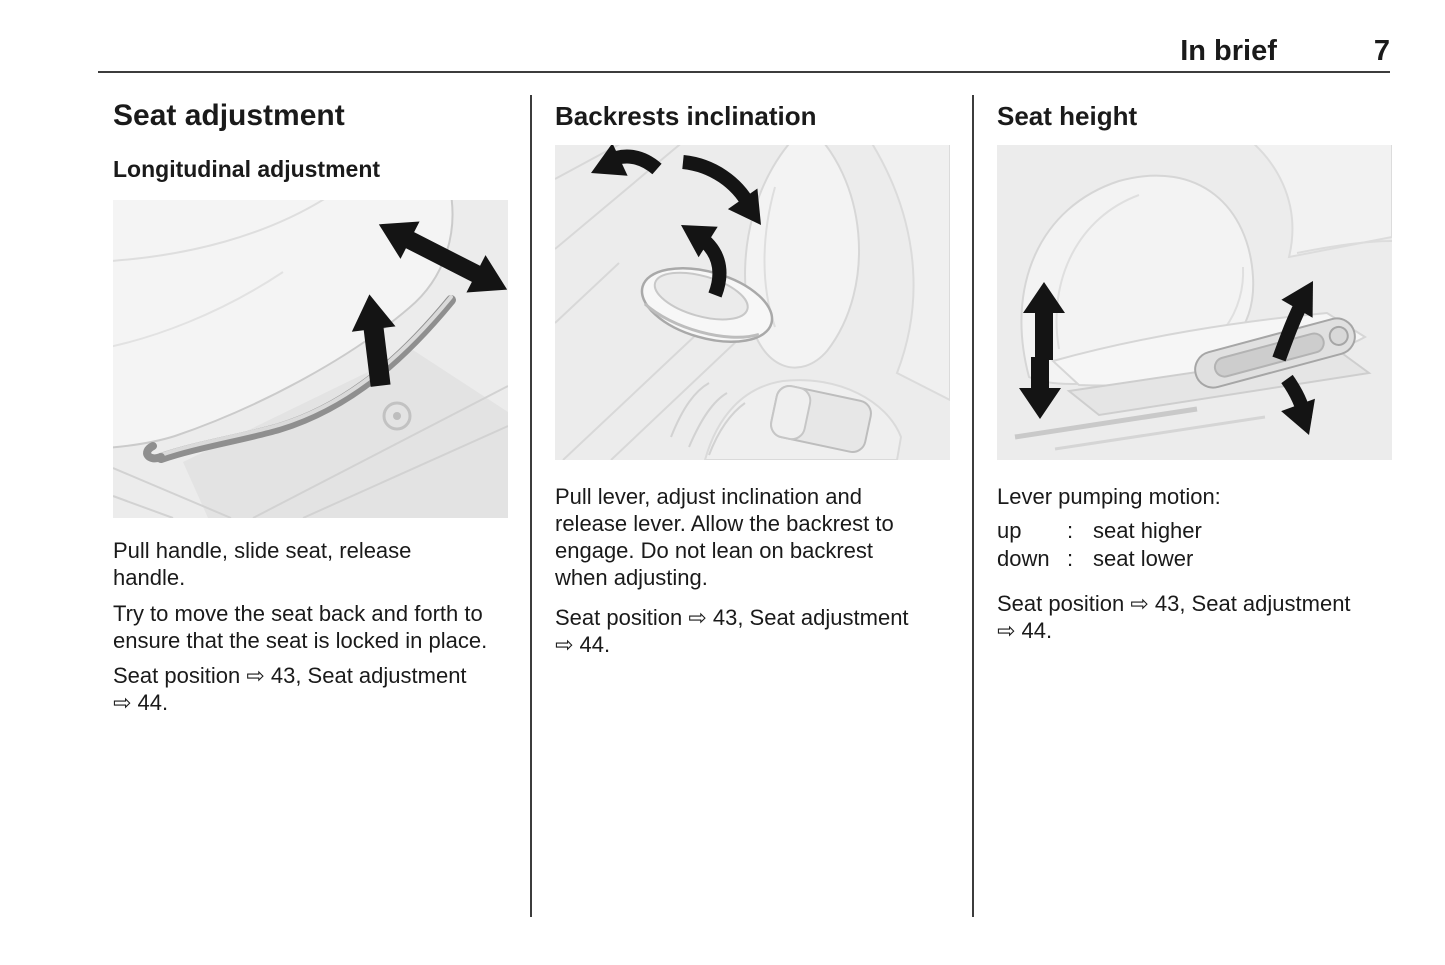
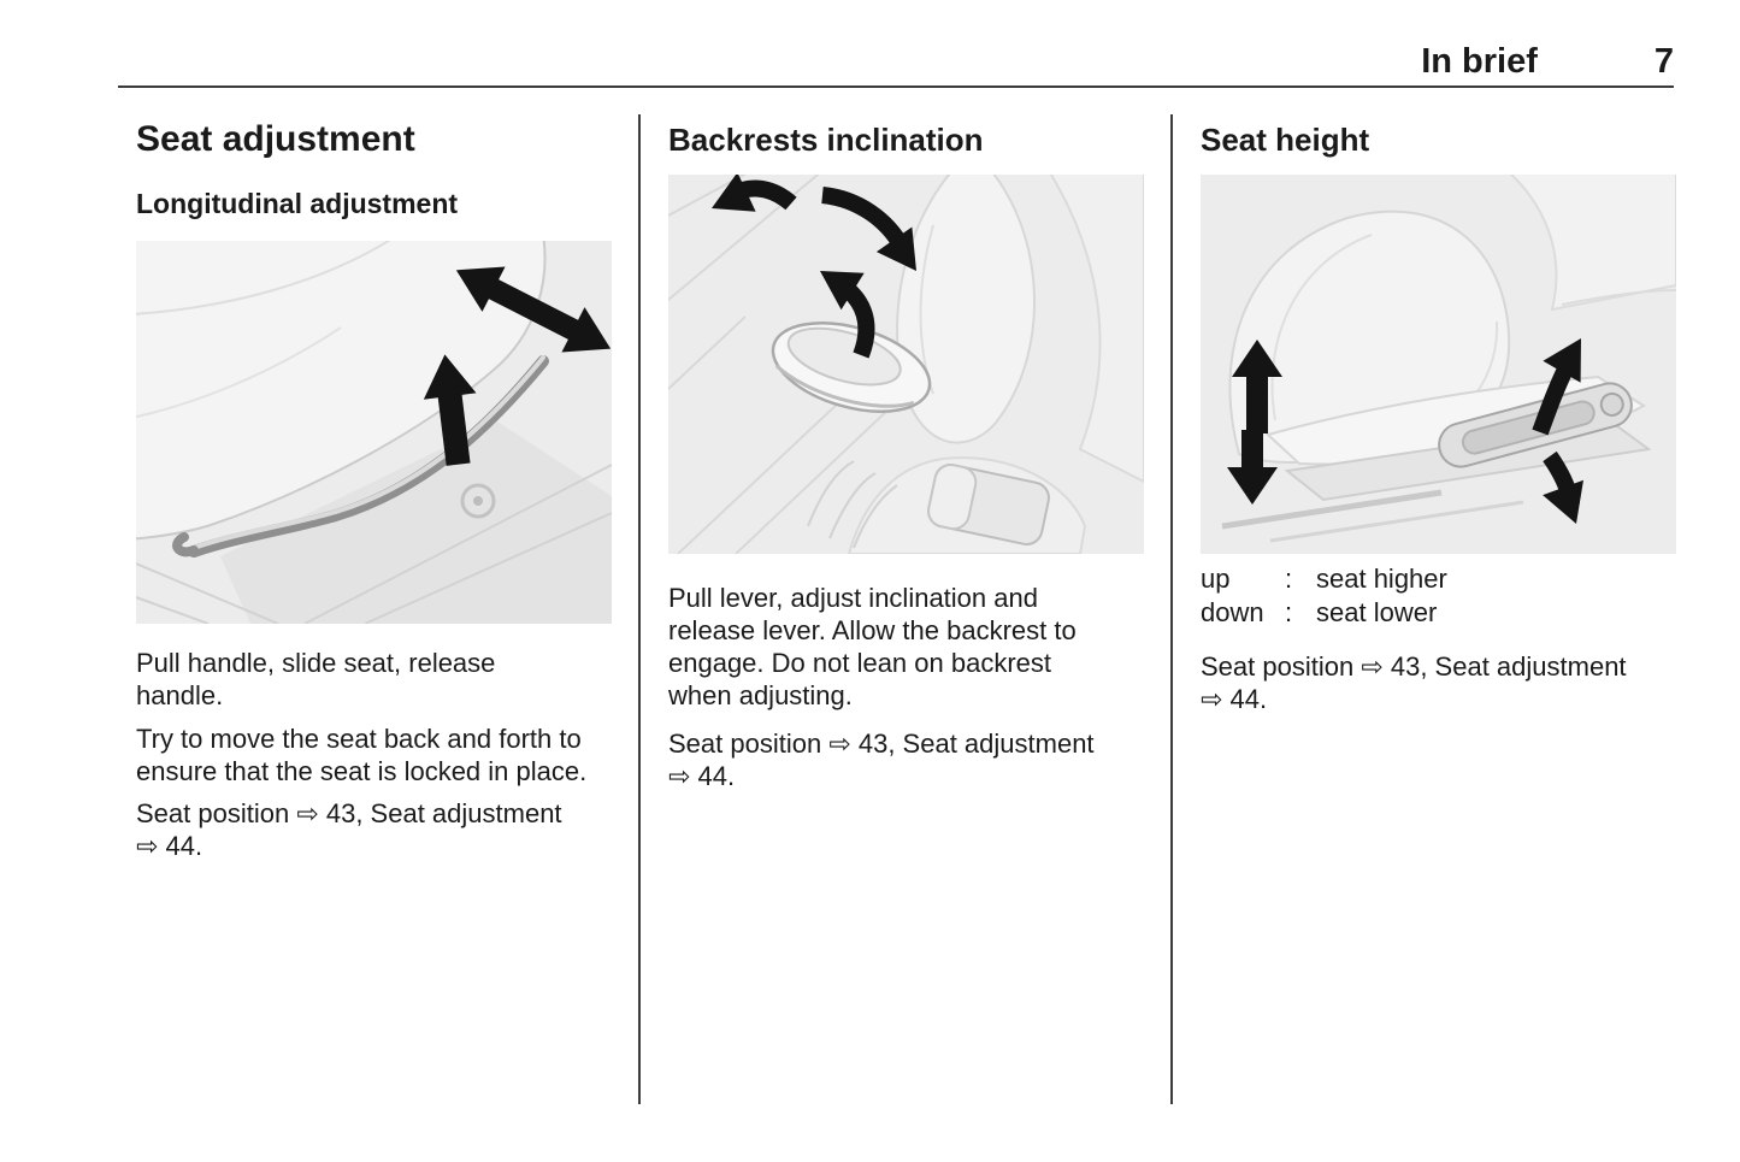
  In brief
  7
  Seat adjustment
  Longitudinal adjustment
  Pull handle, slide seat, release
  handle.
  Try to move the seat back and forth to
  ensure that the seat is locked in place.
  Seat position ⇨ 43, Seat adjustment
  ⇨ 44.
  Backrests inclination
  Pull lever, adjust inclination and
  release lever. Allow the backrest to
  engage. Do not lean on backrest
  when adjusting.
  Seat position ⇨ 43, Seat adjustment
  ⇨ 44.
  Seat height
- Lever pumping motion:
  up
  :
  seat higher
  down
  :
  seat lower
  Seat position ⇨ 43, Seat adjustment
  ⇨ 44.
